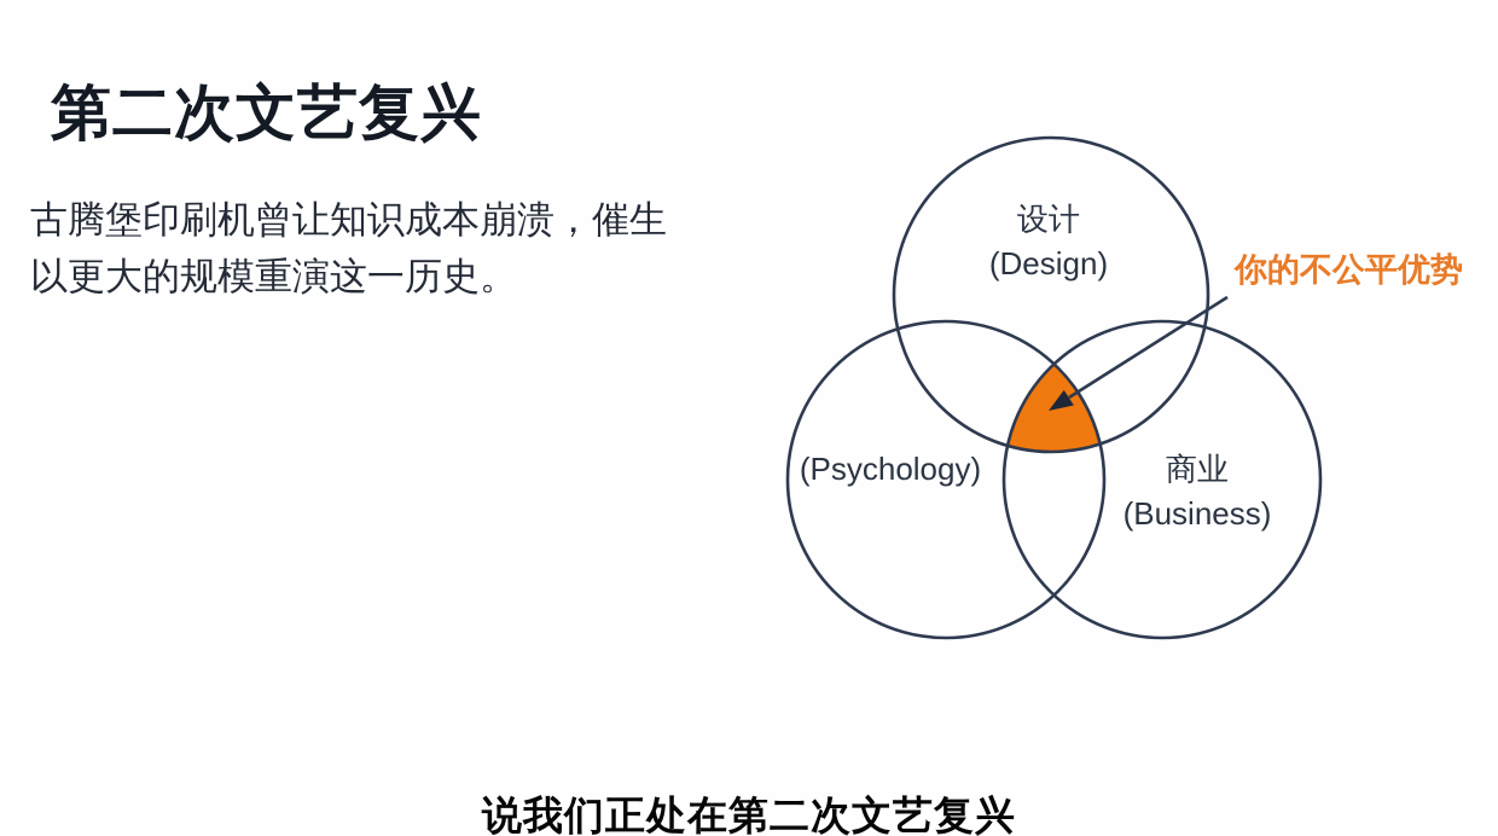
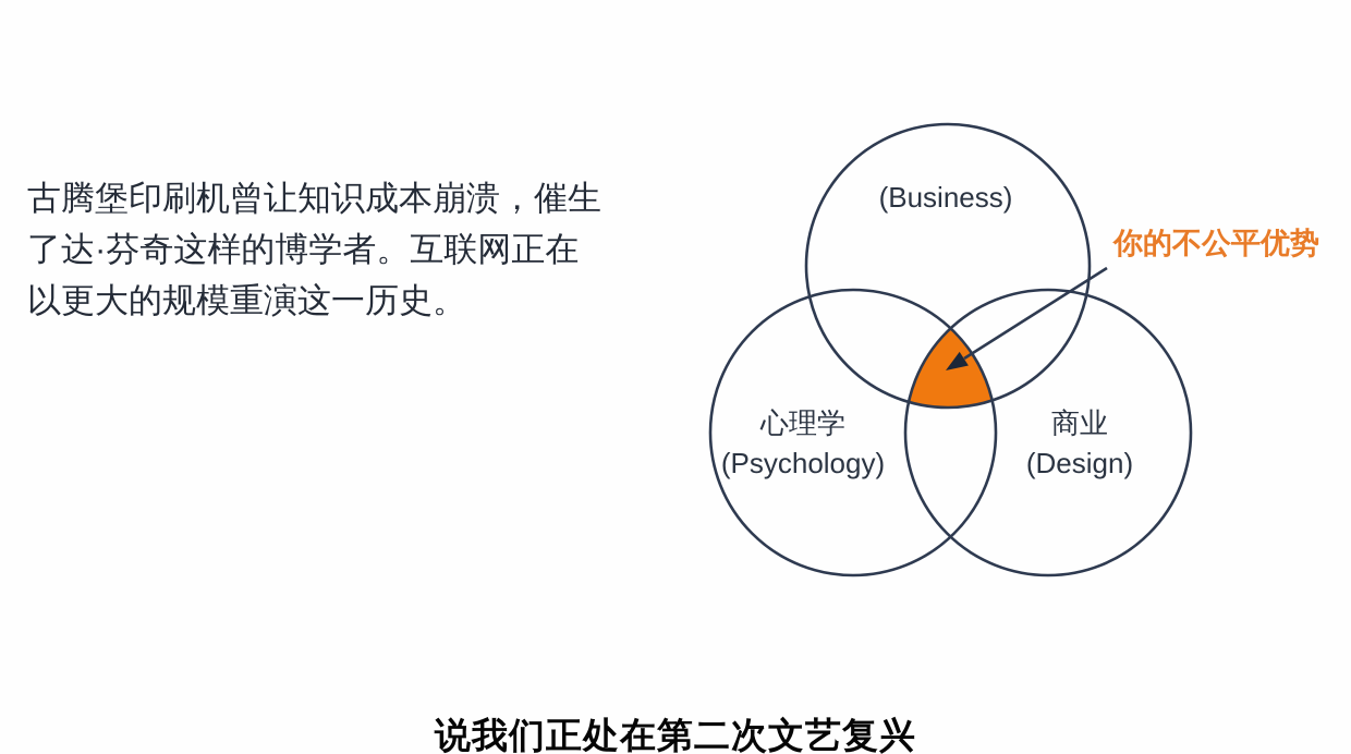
- 第二次文艺复兴
  古腾堡印刷机曾让知识成本崩溃，催生
+ 了达·芬奇这样的博学者。互联网正在
  以更大的规模重演这一历史。
- 设计
- (Design)
+ (Business)
+ 心理学
  (Psychology)
  商业
- (Business)
+ (Design)
  你的不公平优势
  说我们正处在第二次文艺复兴
